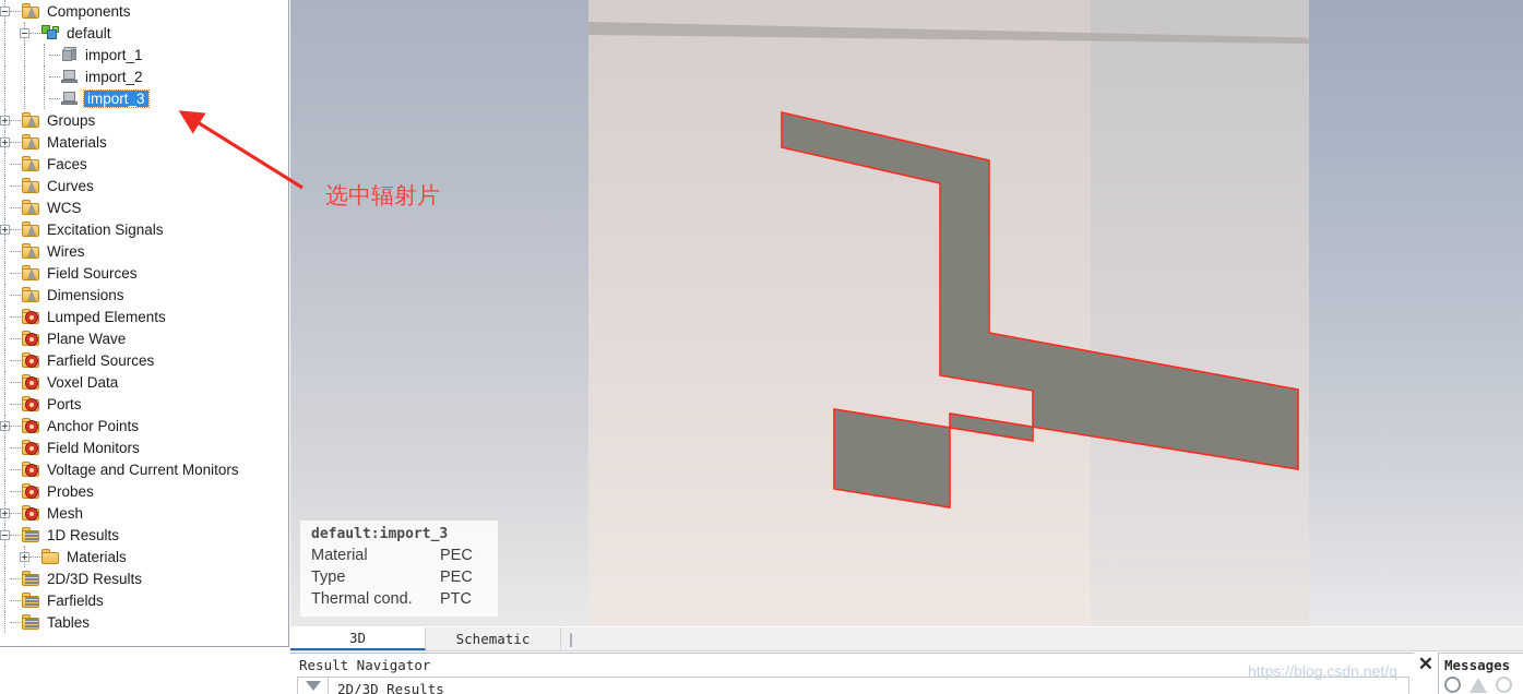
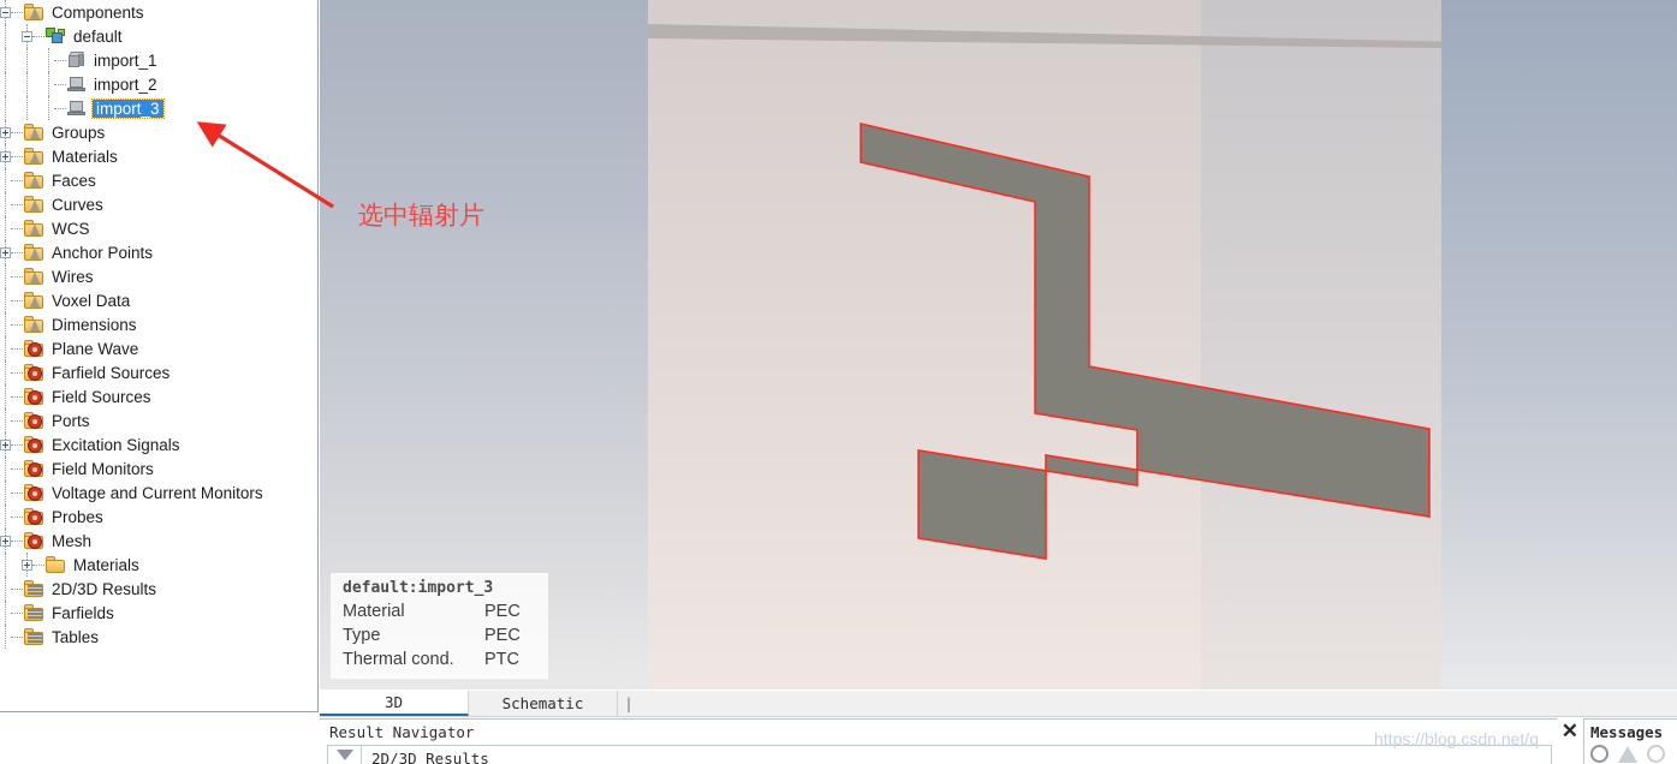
  Components
  default
  import_1
  import_2
  import_3
  Groups
  Materials
  Faces
  Curves
  WCS
- Excitation Signals
+ Anchor Points
  Wires
- Field Sources
+ Voxel Data
  Dimensions
- Lumped Elements
  Plane Wave
  Farfield Sources
- Voxel Data
+ Field Sources
  Ports
- Anchor Points
+ Excitation Signals
  Field Monitors
  Voltage and Current Monitors
  Probes
  Mesh
- 1D Results
  Materials
  2D/3D Results
  Farfields
  Tables
  default:import_3
  Material
  PEC
  Type
  PEC
  Thermal cond.
  PTC
  选中辐射片
  3D
  Schematic
  |
  Result Navigator
  2D/3D Results
  ✕
  https://blog.csdn.net/q
  Messages
